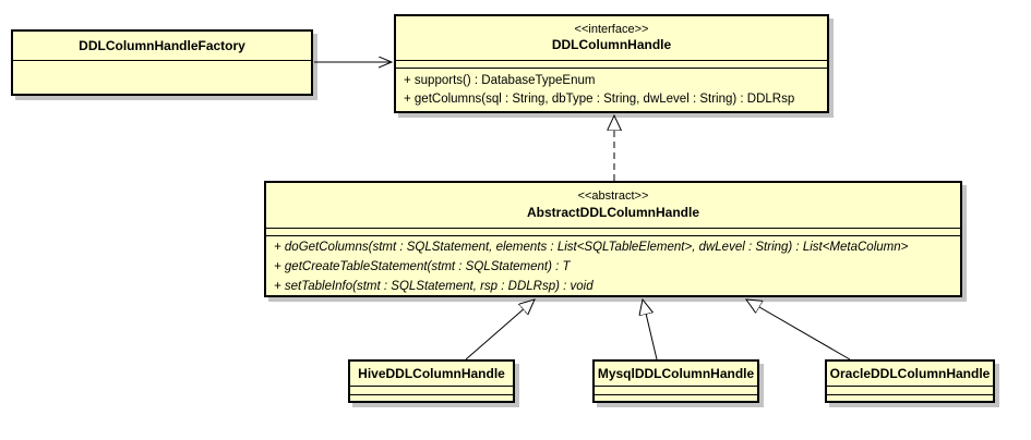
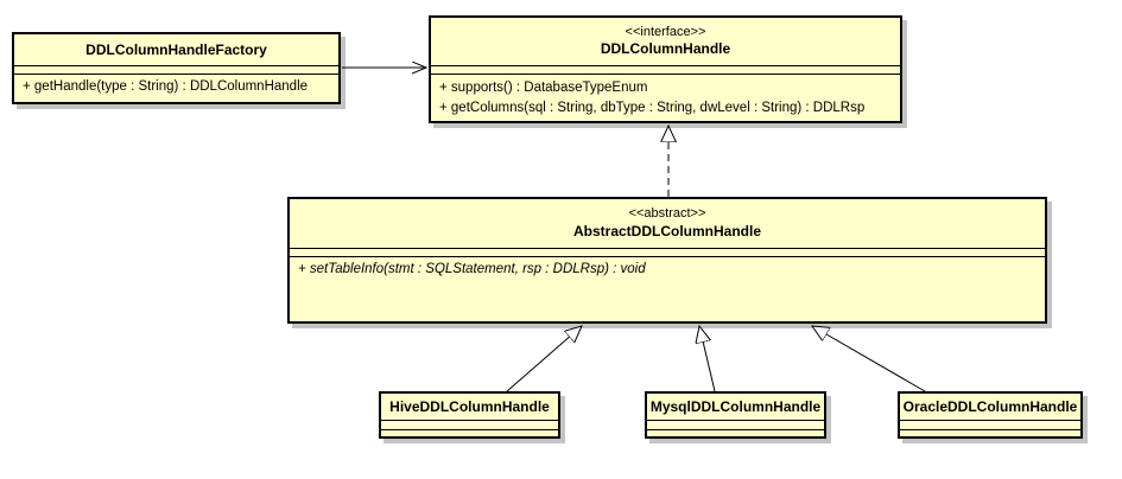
  DDLColumnHandleFactory
+ + getHandle(type : String) : DDLColumnHandle
  <<interface>>
  DDLColumnHandle
  + supports() : DatabaseTypeEnum
  + getColumns(sql : String, dbType : String, dwLevel : String) : DDLRsp
  <<abstract>>
  AbstractDDLColumnHandle
- + doGetColumns(stmt : SQLStatement, elements : List<SQLTableElement>, dwLevel : String) : List<MetaColumn>
- + getCreateTableStatement(stmt : SQLStatement) : T
  + setTableInfo(stmt : SQLStatement, rsp : DDLRsp) : void
  HiveDDLColumnHandle
  MysqlDDLColumnHandle
  OracleDDLColumnHandle
